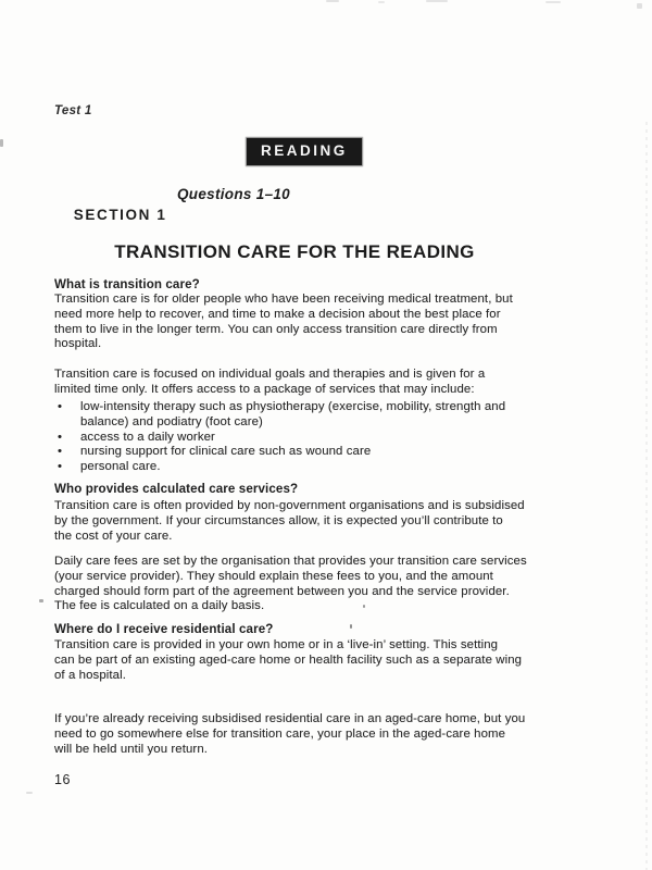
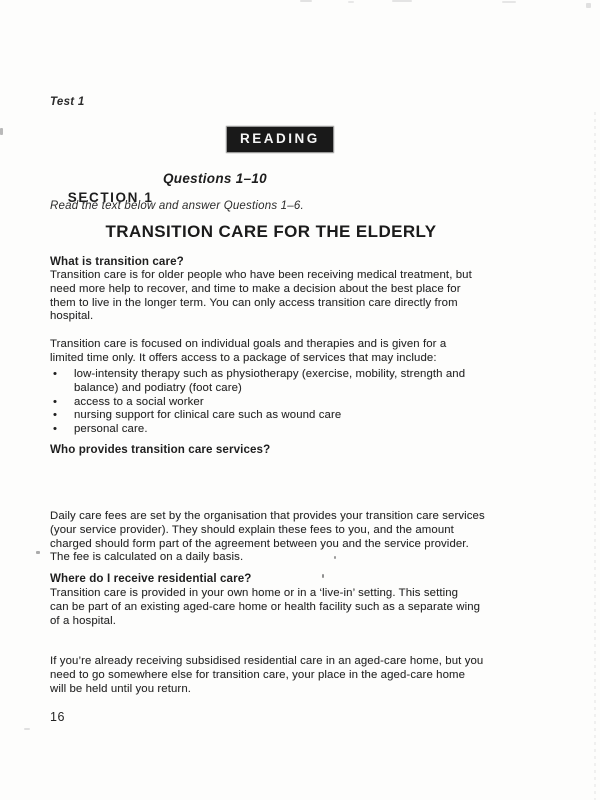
  Test 1
  READING
  SECTION 1
  Questions 1–10
+ Read the text below and answer Questions 1–6.
- TRANSITION CARE FOR THE READING
+ TRANSITION CARE FOR THE ELDERLY
  What is transition care?
  Transition care is for older people who have been receiving medical treatment, but
  need more help to recover, and time to make a decision about the best place for
  them to live in the longer term. You can only access transition care directly from
  hospital.
  Transition care is focused on individual goals and therapies and is given for a
  limited time only. It offers access to a package of services that may include:
  low-intensity therapy such as physiotherapy (exercise, mobility, strength and
  balance) and podiatry (foot care)
- access to a daily worker
+ access to a social worker
  nursing support for clinical care such as wound care
  personal care.
- Who provides calculated care services?
+ Who provides transition care services?
- Transition care is often provided by non-government organisations and is subsidised
- by the government. If your circumstances allow, it is expected you’ll contribute to
- the cost of your care.
  Daily care fees are set by the organisation that provides your transition care services
  (your service provider). They should explain these fees to you, and the amount
  charged should form part of the agreement between you and the service provider.
  The fee is calculated on a daily basis.
  Where do I receive residential care?
  Transition care is provided in your own home or in a ‘live-in’ setting. This setting
  can be part of an existing aged-care home or health facility such as a separate wing
  of a hospital.
  If you’re already receiving subsidised residential care in an aged-care home, but you
  need to go somewhere else for transition care, your place in the aged-care home
  will be held until you return.
  16
